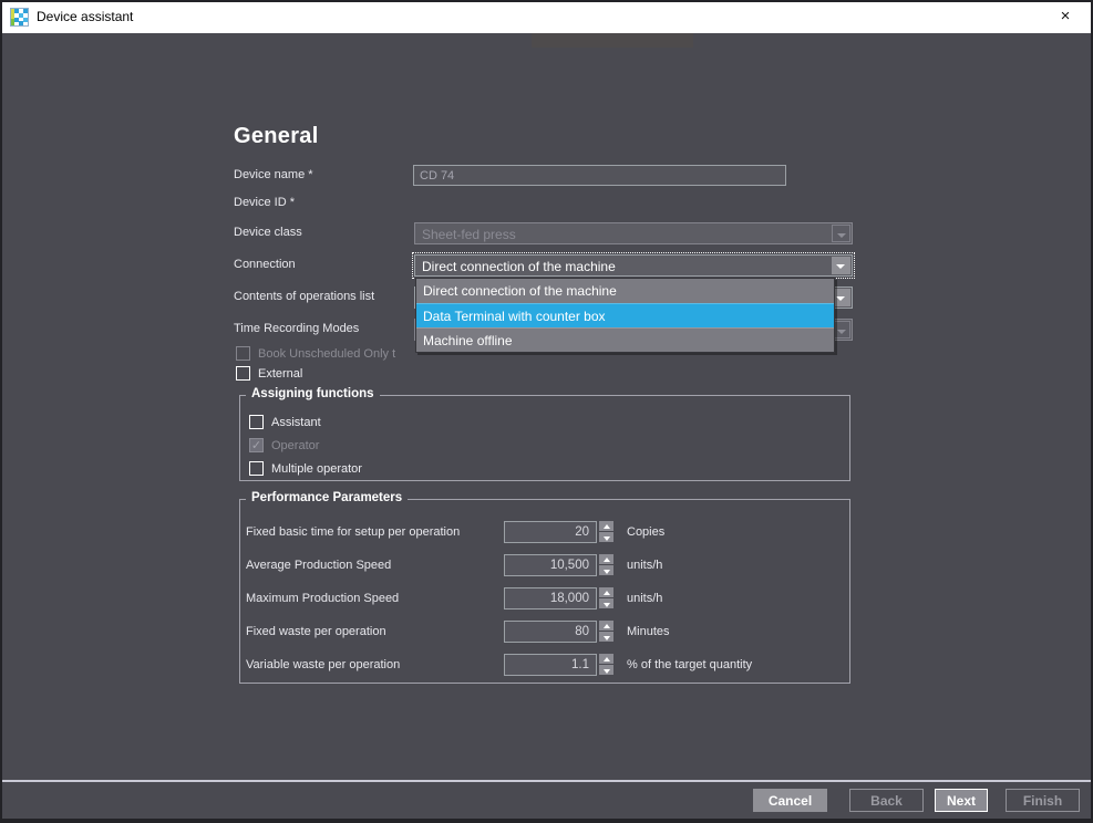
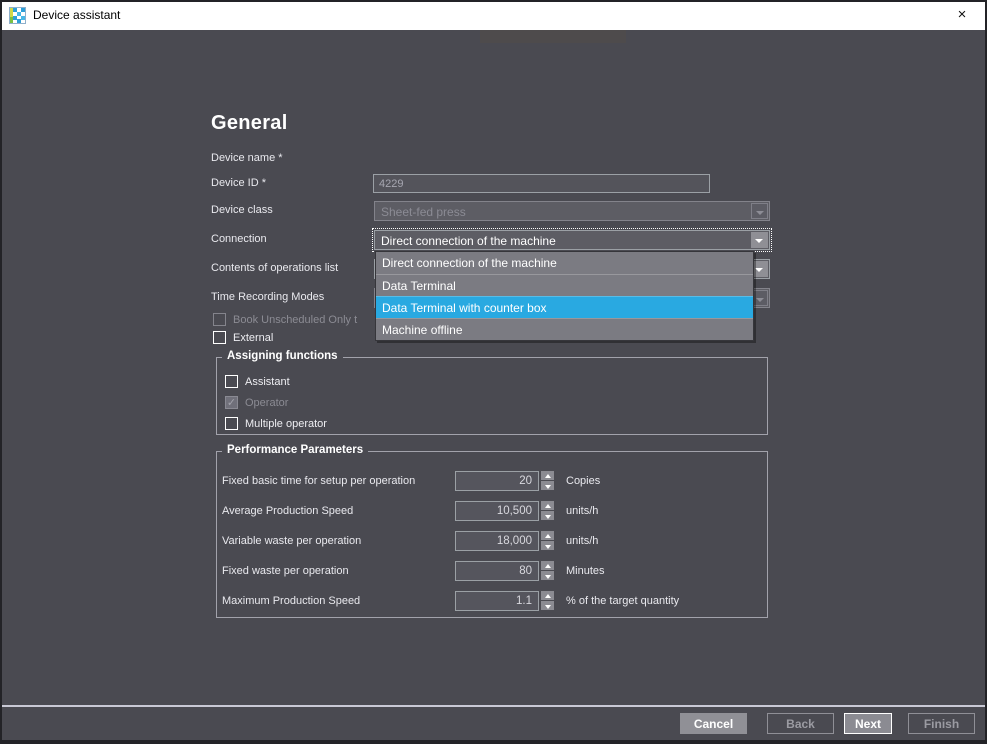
  Device assistant
  ×
  General
  Device name *
- CD 74
  Device ID *
+ 4229
  Device class
  Sheet-fed press
  Connection
  Direct connection of the machine
  Contents of operations list
  Time Recording Modes
  Book Unscheduled Only t
  External
  Direct connection of the machine
+ Data Terminal
  Data Terminal with counter box
  Machine offline
  Assigning functions
  Assistant
  ✓
  Operator
  Multiple operator
  Performance Parameters
  Fixed basic time for setup per operation
  20
  Copies
  Average Production Speed
  10,500
  units/h
- Maximum Production Speed
+ Variable waste per operation
  18,000
  units/h
  Fixed waste per operation
  80
  Minutes
- Variable waste per operation
+ Maximum Production Speed
  1.1
  % of the target quantity
  Cancel
  Back
  Next
  Finish
